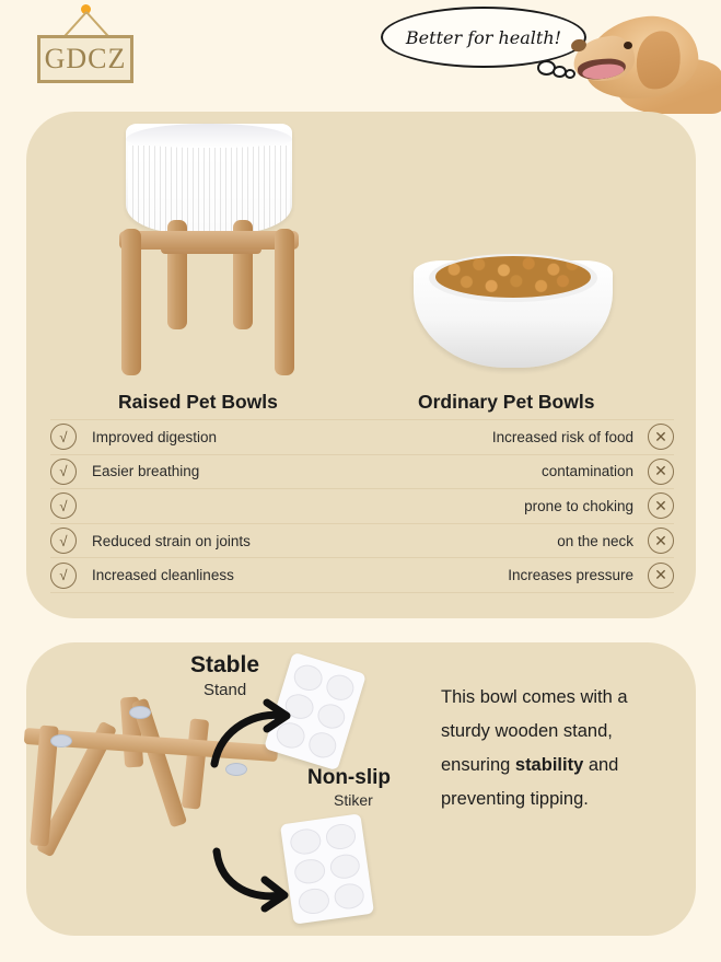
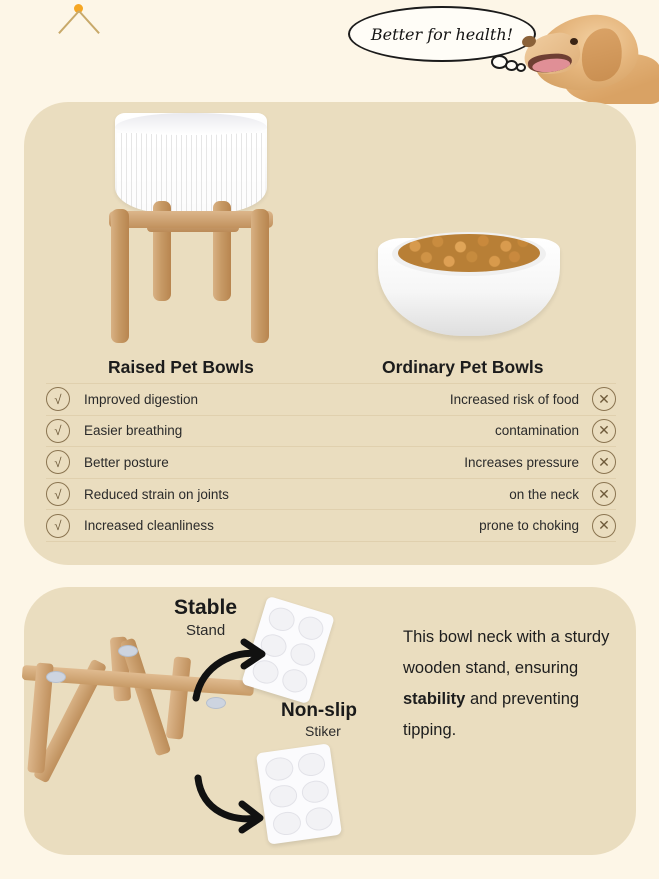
- GDCZ
  Better for health!
  Raised Pet Bowls
  Ordinary Pet Bowls
  √
  Improved digestion
  Increased risk of food
  ✕
  √
  Easier breathing
  contamination
  ✕
  √
+ Better posture
- prone to choking
+ Increases pressure
  ✕
  √
  Reduced strain on joints
  on the neck
  ✕
  √
  Increased cleanliness
- Increases pressure
+ prone to choking
  ✕
  Stable
  Stand
  Non-slip
  Stiker
- This bowl comes with a sturdy wooden stand, ensuring stability and preventing tipping.
+ This bowl neck with a sturdy wooden stand, ensuring stability and preventing tipping.
